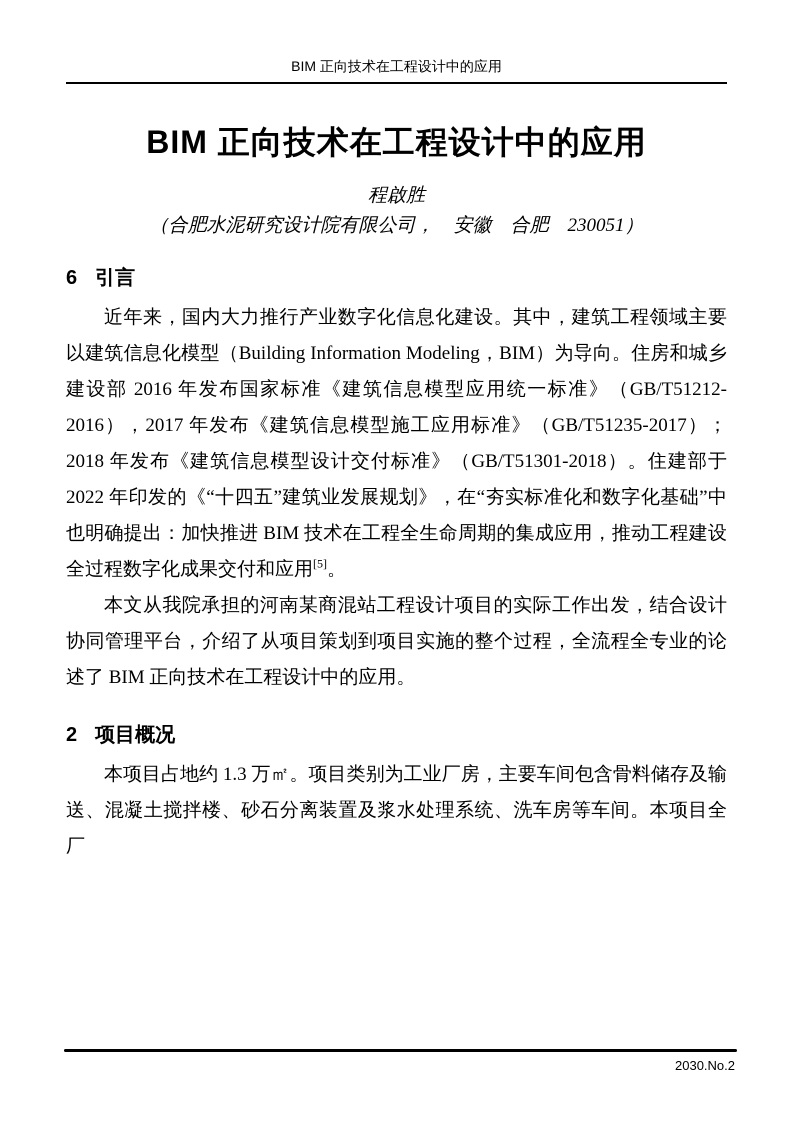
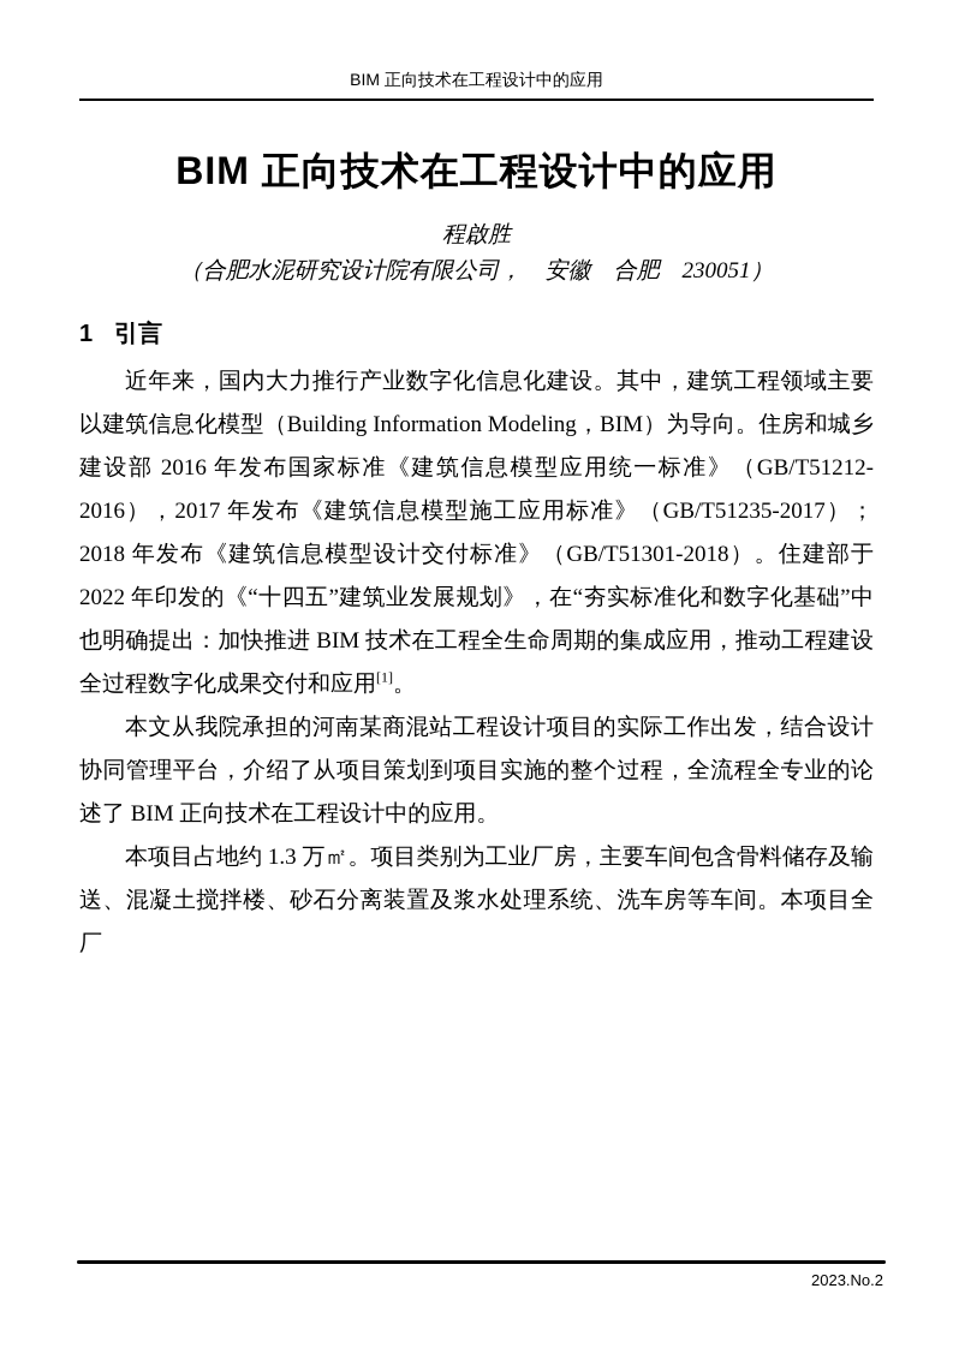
  BIM 正向技术在工程设计中的应用
  BIM 正向技术在工程设计中的应用
  程啟胜
  （合肥水泥研究设计院有限公司， 安徽 合肥 230051）
- 6 引言
+ 1 引言
- 近年来，国内大力推行产业数字化信息化建设。其中，建筑工程领域主要以建筑信息化模型（Building Information Modeling，BIM）为导向。住房和城乡建设部 2016 年发布国家标准《建筑信息模型应用统一标准》（GB/T51212-2016），2017 年发布《建筑信息模型施工应用标准》（GB/T51235-2017）；2018 年发布《建筑信息模型设计交付标准》（GB/T51301-2018）。住建部于 2022 年印发的《“十四五”建筑业发展规划》，在“夯实标准化和数字化基础”中也明确提出：加快推进 BIM 技术在工程全生命周期的集成应用，推动工程建设全过程数字化成果交付和应用[5]。
+ 近年来，国内大力推行产业数字化信息化建设。其中，建筑工程领域主要以建筑信息化模型（Building Information Modeling，BIM）为导向。住房和城乡建设部 2016 年发布国家标准《建筑信息模型应用统一标准》（GB/T51212-2016），2017 年发布《建筑信息模型施工应用标准》（GB/T51235-2017）；2018 年发布《建筑信息模型设计交付标准》（GB/T51301-2018）。住建部于 2022 年印发的《“十四五”建筑业发展规划》，在“夯实标准化和数字化基础”中也明确提出：加快推进 BIM 技术在工程全生命周期的集成应用，推动工程建设全过程数字化成果交付和应用[1]。
  本文从我院承担的河南某商混站工程设计项目的实际工作出发，结合设计协同管理平台，介绍了从项目策划到项目实施的整个过程，全流程全专业的论述了 BIM 正向技术在工程设计中的应用。
- 2 项目概况
  本项目占地约 1.3 万㎡。项目类别为工业厂房，主要车间包含骨料储存及输送、混凝土搅拌楼、砂石分离装置及浆水处理系统、洗车房等车间。本项目全厂
- 2030.No.2
+ 2023.No.2
